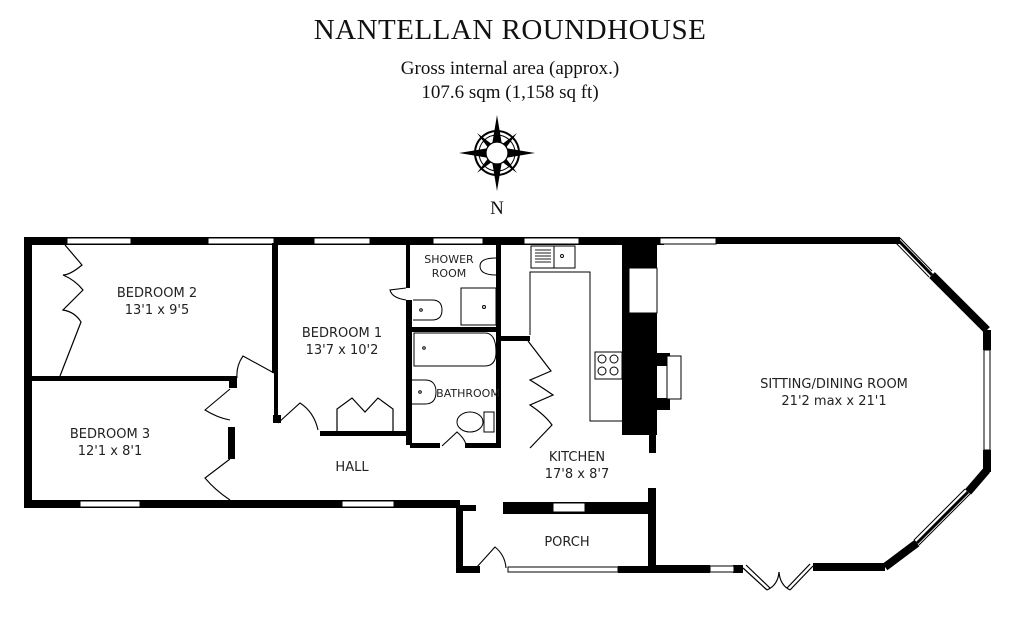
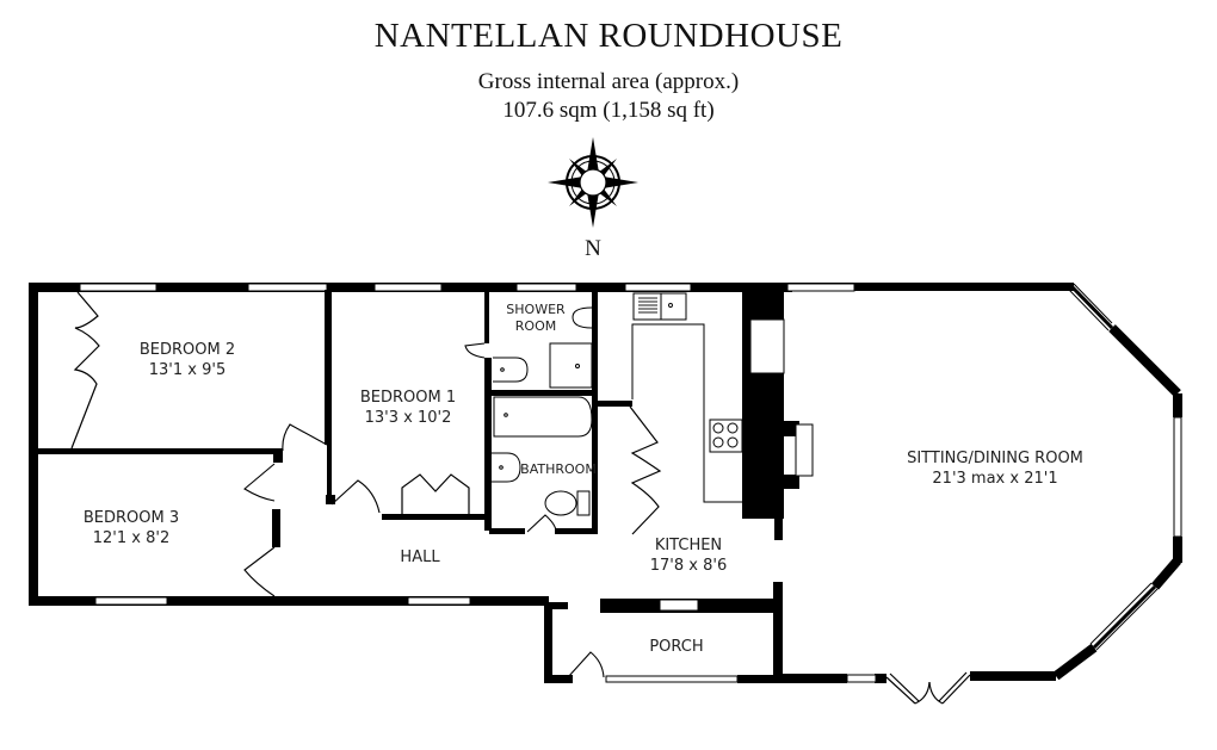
  NANTELLAN ROUNDHOUSE
  Gross internal area (approx.)
  107.6 sqm (1,158 sq ft)
  N
  BEDROOM 2
  13'1 x 9'5
  BEDROOM 1
- 13'7 x 10'2
+ 13'3 x 10'2
  BEDROOM 3
- 12'1 x 8'1
+ 12'1 x 8'2
  SHOWER
  ROOM
  BATHROOM
  HALL
  KITCHEN
- 17'8 x 8'7
+ 17'8 x 8'6
  SITTING/DINING ROOM
- 21'2 max x 21'1
+ 21'3 max x 21'1
  PORCH
